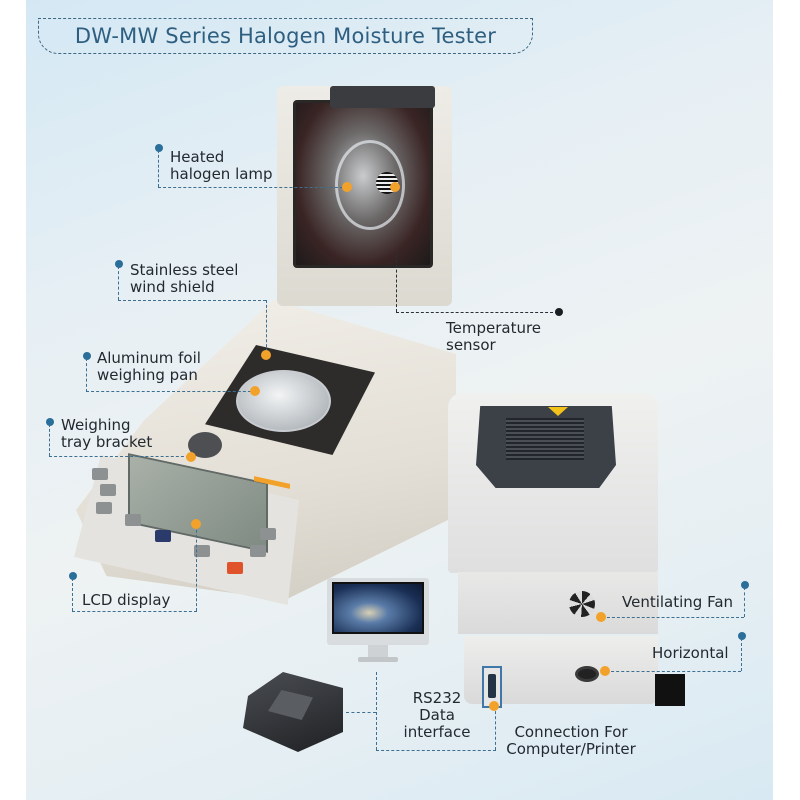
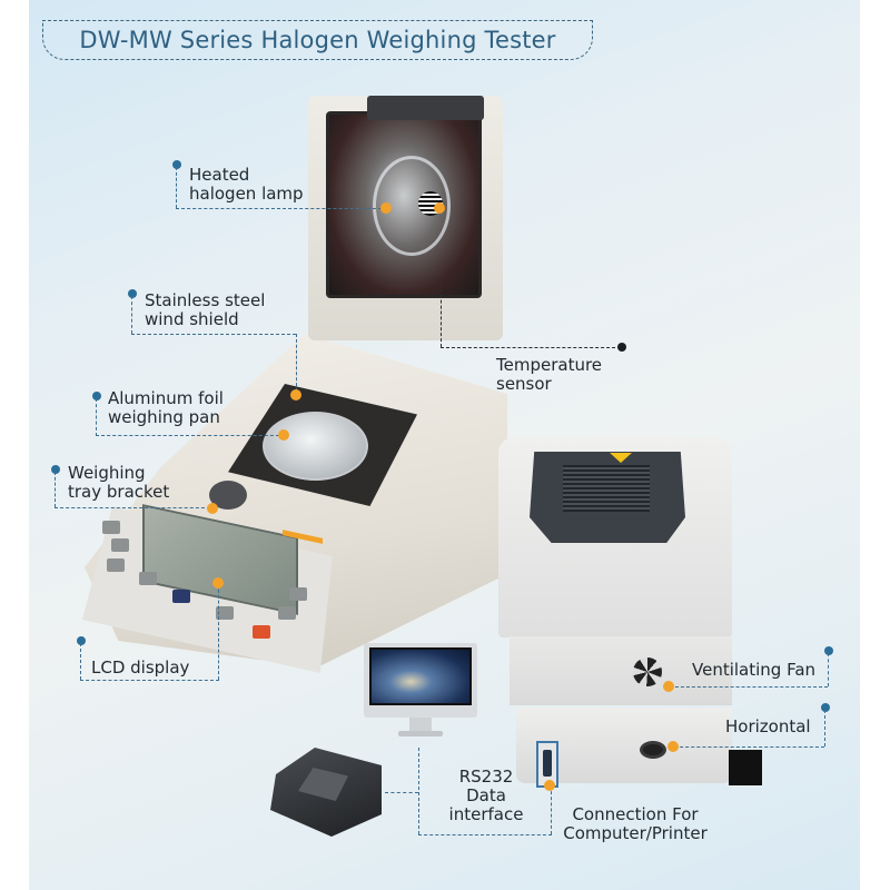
- DW-MW Series Halogen Moisture Tester
+ DW-MW Series Halogen Weighing Tester
  Heated
  halogen lamp
  Stainless steel
  wind shield
  Aluminum foil
  weighing pan
  Weighing
  tray bracket
  Temperature
  sensor
  LCD display
  Ventilating Fan
  Horizontal
  RS232
  Data
  interface
  Connection For
  Computer/Printer
